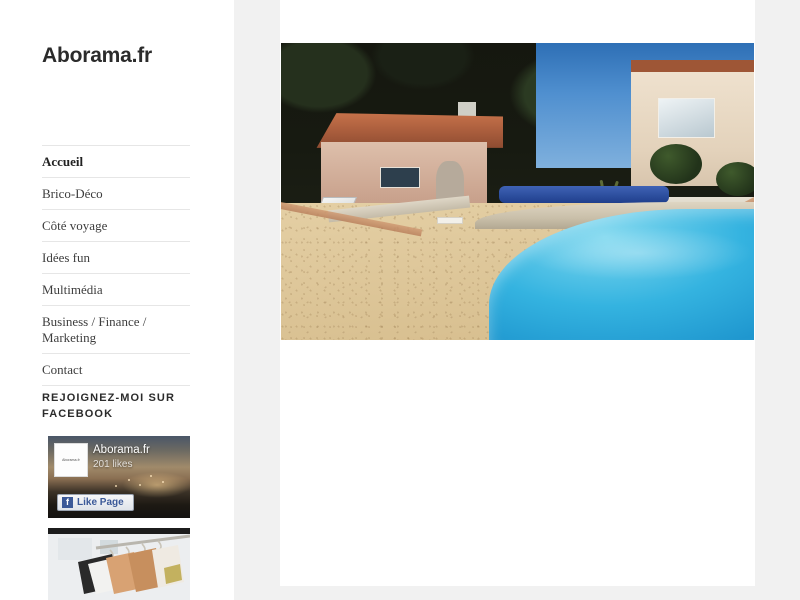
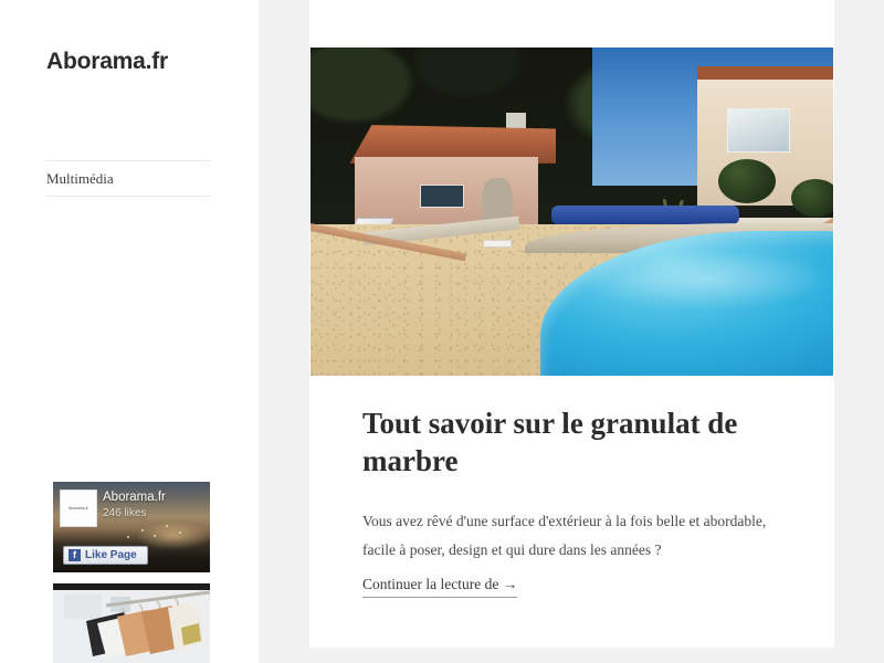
  Aborama.fr
- Accueil
- Brico-Déco
- Côté voyage
- Idées fun
  Multimédia
- Business / Finance / Marketing
- Contact
- REJOIGNEZ-MOI SUR FACEBOOK
  Aborama.fr
- 201 likes
+ 246 likes
  f
  Like Page
+ Tout savoir sur le granulat de marbre
+ Vous avez rêvé d'une surface d'extérieur à la fois belle et abordable, facile à poser, design et qui dure dans les années ?
+ Continuer la lecture de →
